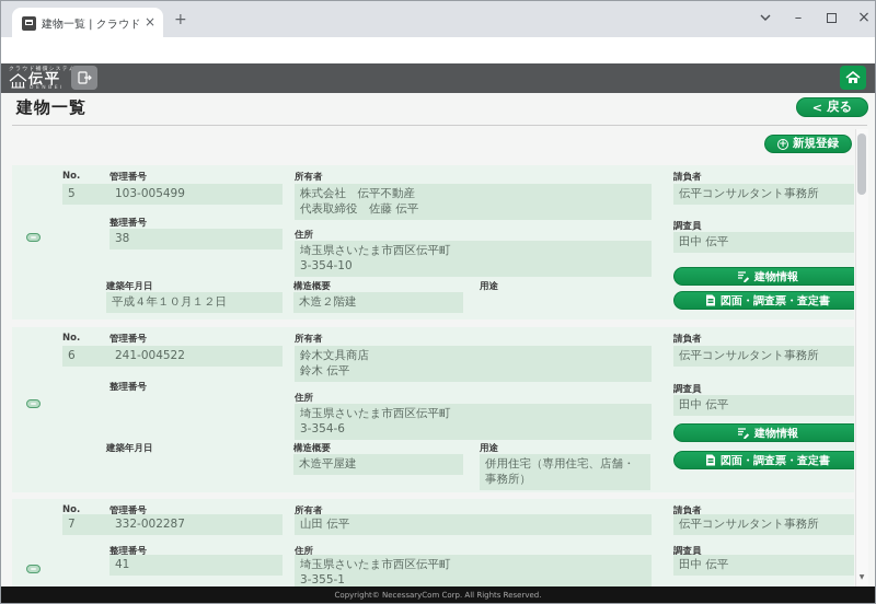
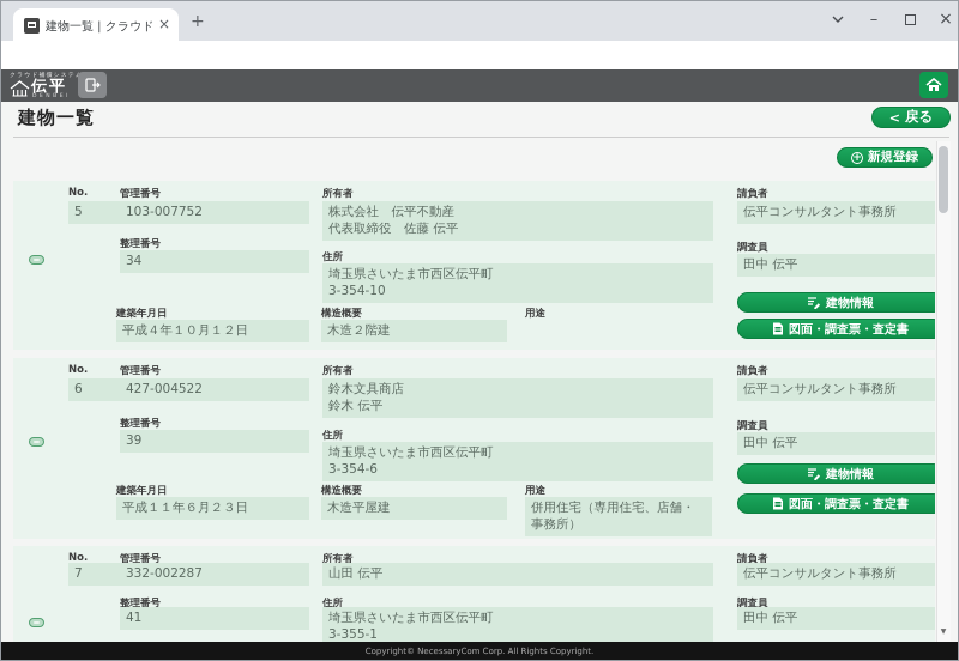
  ×
  +
  –
  ×
  伝平
  建物一覧
  <
  戻る
  +
  新規登録
  No.
  管理番号
  所有者
  請負者
  5
- 103-005499
+ 103-007752
  株式会社 伝平不動産
  代表取締役 佐藤 伝平
  伝平コンサルタント事務所
  整理番号
- 38
+ 34
  住所
  埼玉県さいたま市西区伝平町
  3-354-10
  調査員
  田中 伝平
  建物情報
  図面・調査票・査定書
  建築年月日
  平成４年１０月１２日
  構造概要
  木造２階建
  用途
  No.
  管理番号
  所有者
  請負者
  6
- 241-004522
+ 427-004522
  鈴木文具商店
  鈴木 伝平
  伝平コンサルタント事務所
  整理番号
+ 39
  住所
  埼玉県さいたま市西区伝平町
  3-354-6
  調査員
  田中 伝平
  建物情報
  図面・調査票・査定書
  建築年月日
+ 平成１１年６月２３日
  構造概要
  木造平屋建
  用途
  併用住宅（専用住宅、店舗・事務所）
  No.
  管理番号
  所有者
  請負者
  7
  332-002287
  山田 伝平
  伝平コンサルタント事務所
  整理番号
  41
  住所
  埼玉県さいたま市西区伝平町
  3-355-1
  調査員
  田中 伝平
- Copyright© NecessaryCom Corp. All Rights Reserved.
+ Copyright© NecessaryCom Corp. All Rights Copyright.
